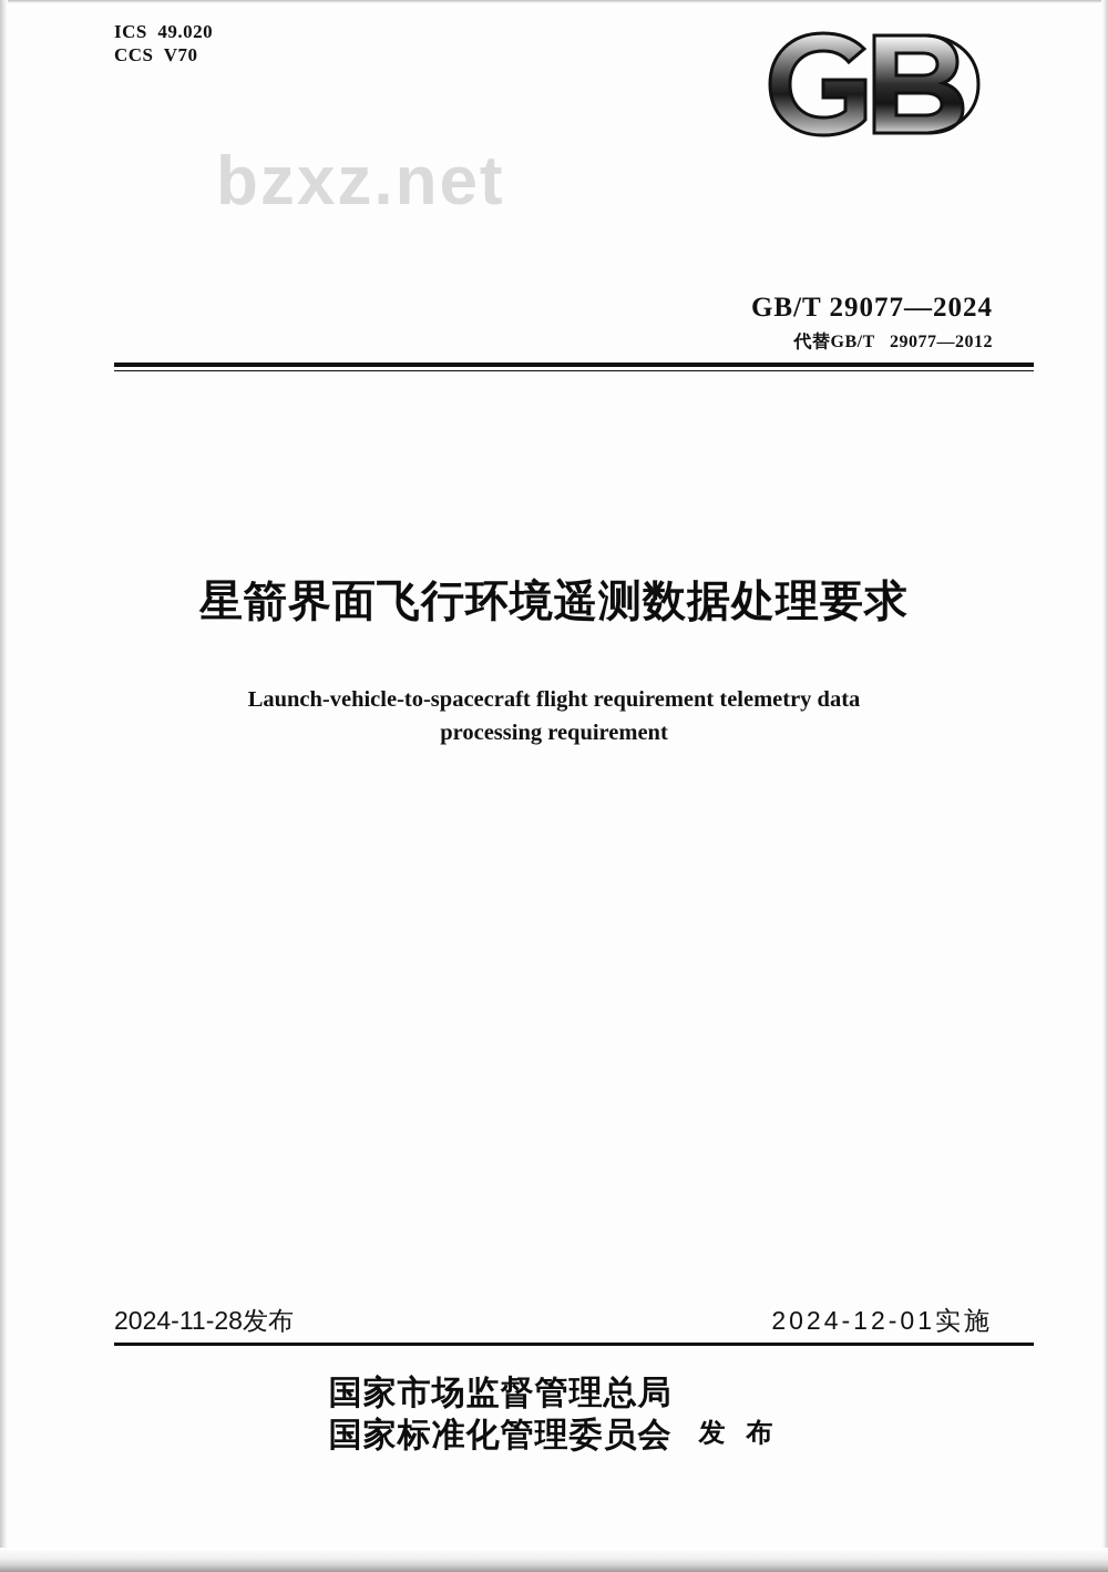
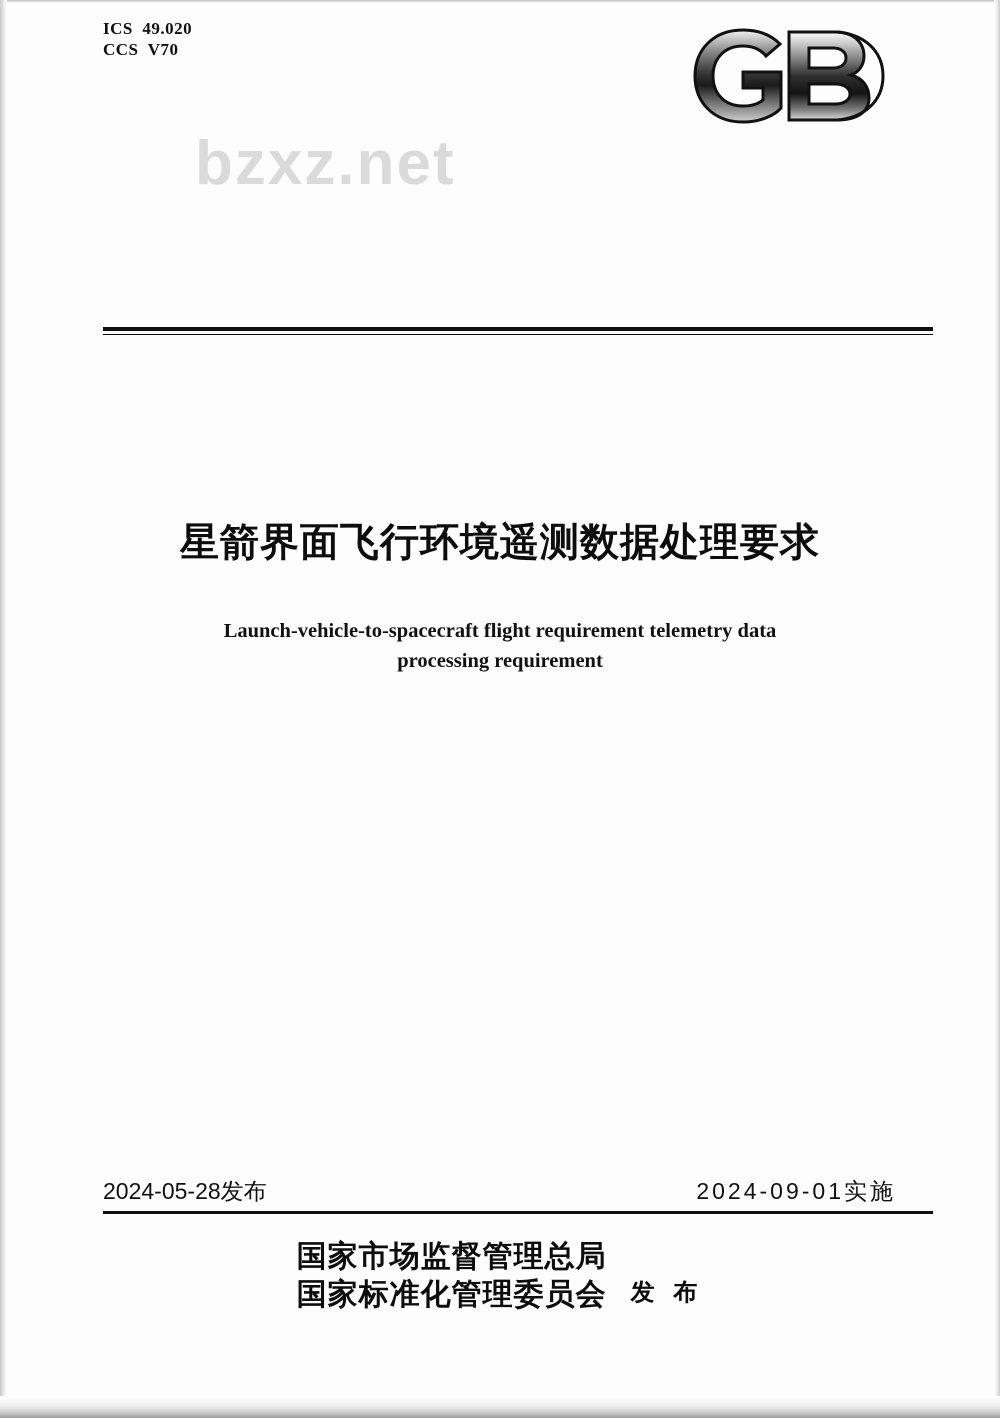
  ICS 49.020
  CCS V70
  bzxz.net
- GB/T 29077—2024
- 代替GB/T 29077—2012
  星箭界面飞行环境遥测数据处理要求
  Launch-vehicle-to-spacecraft flight requirement telemetry data
  processing requirement
- 2024-11-28发布
+ 2024-05-28发布
- 2024-12-01实施
+ 2024-09-01实施
  国家市场监督管理总局
  国家标准化管理委员会
  发 布
